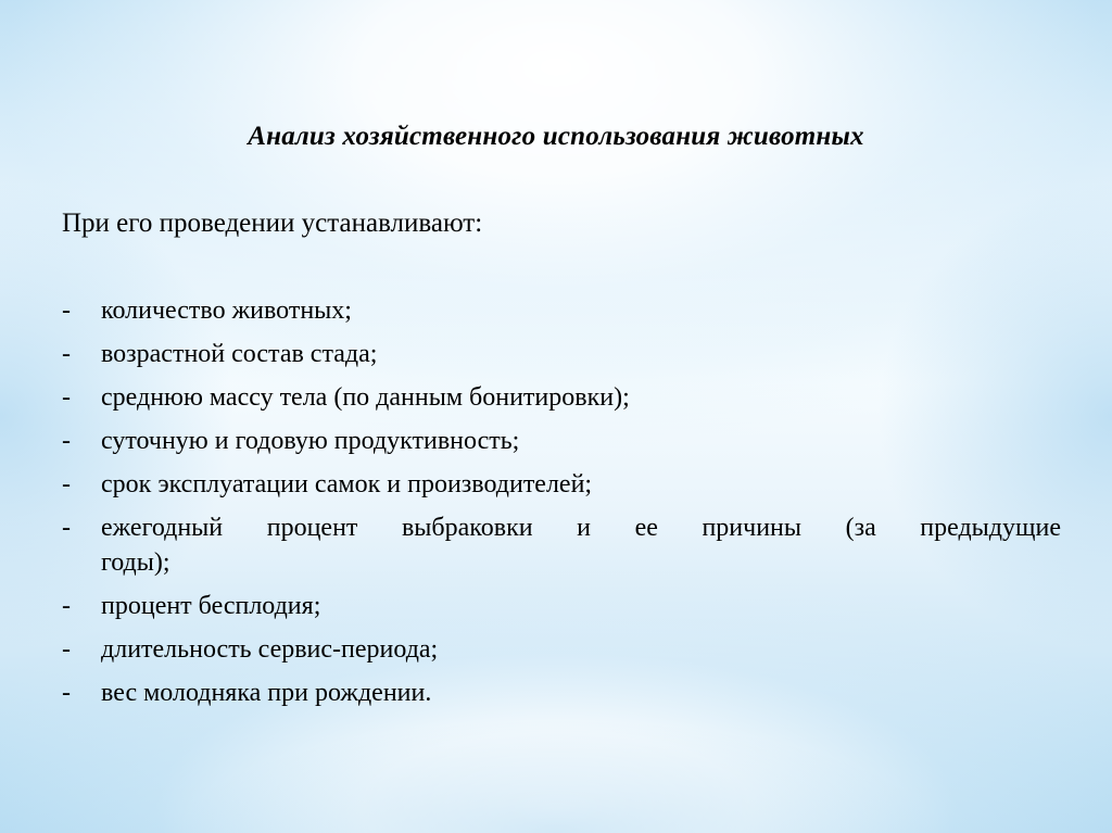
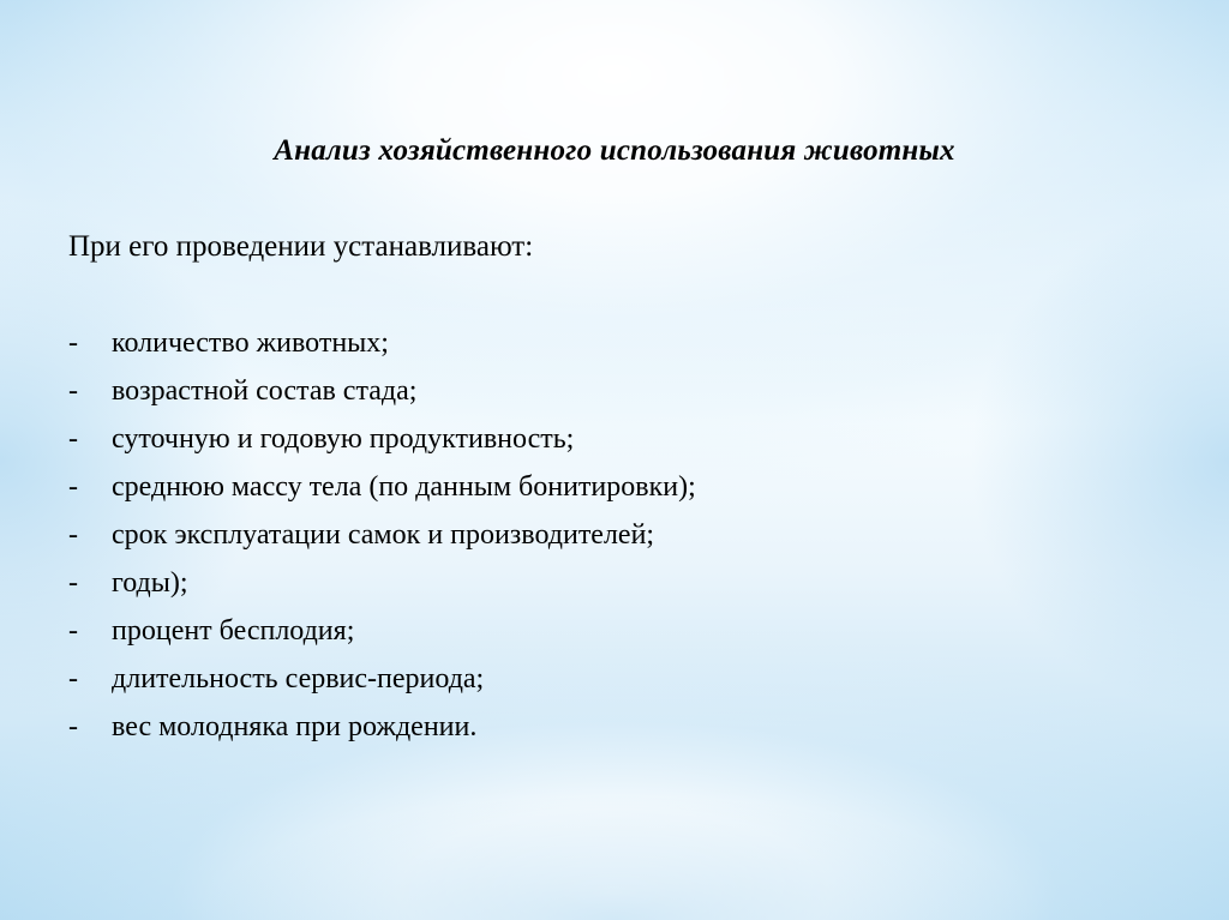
  Анализ хозяйственного использования животных
  При его проведении устанавливают:
  -
  количество животных;
  -
  возрастной состав стада;
  -
- среднюю массу тела (по данным бонитировки);
+ суточную и годовую продуктивность;
  -
- суточную и годовую продуктивность;
+ среднюю массу тела (по данным бонитировки);
  -
  срок эксплуатации самок и производителей;
  -
- ежегодный процент выбраковки и ее причины (за предыдущие
  годы);
  -
  процент бесплодия;
  -
  длительность сервис-периода;
  -
  вес молодняка при рождении.
